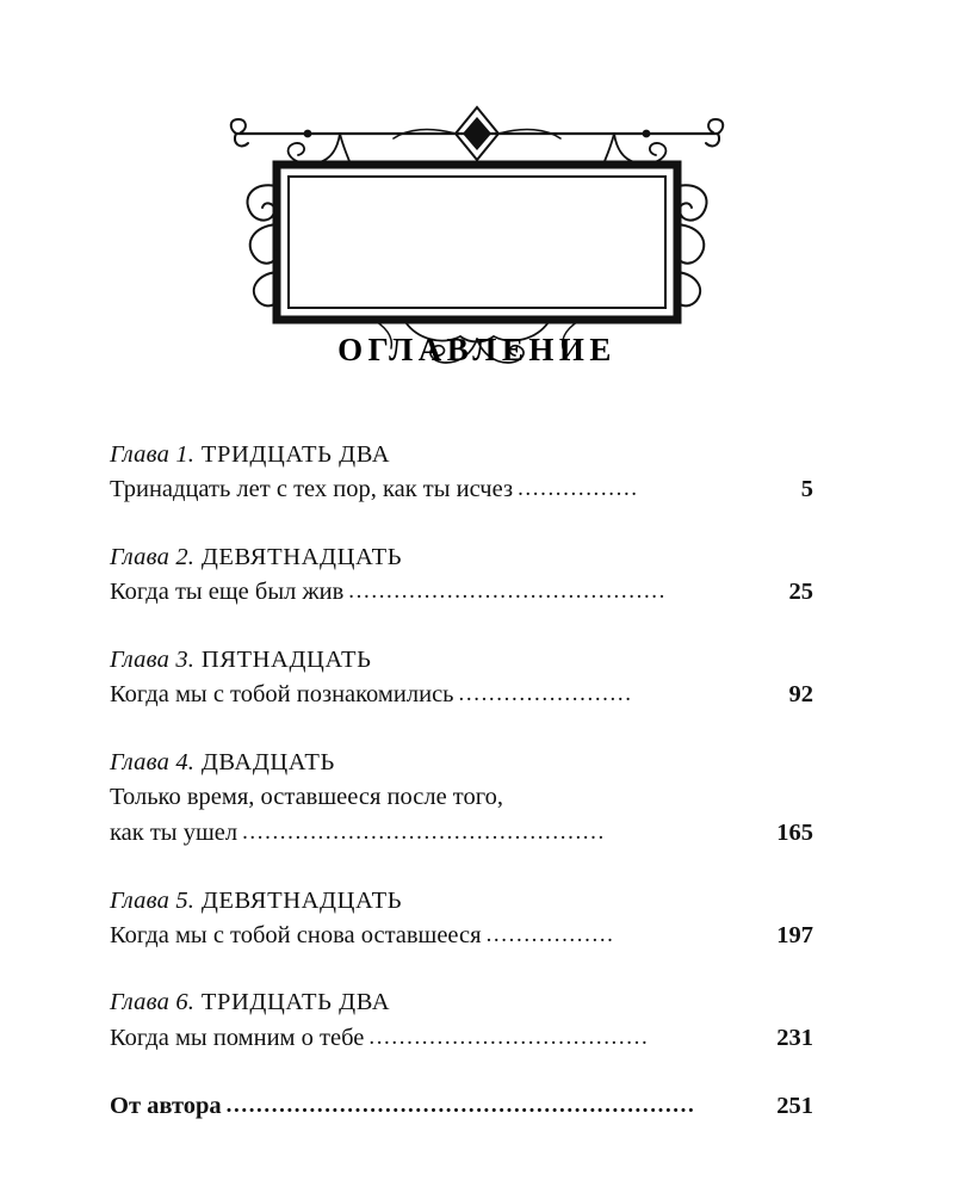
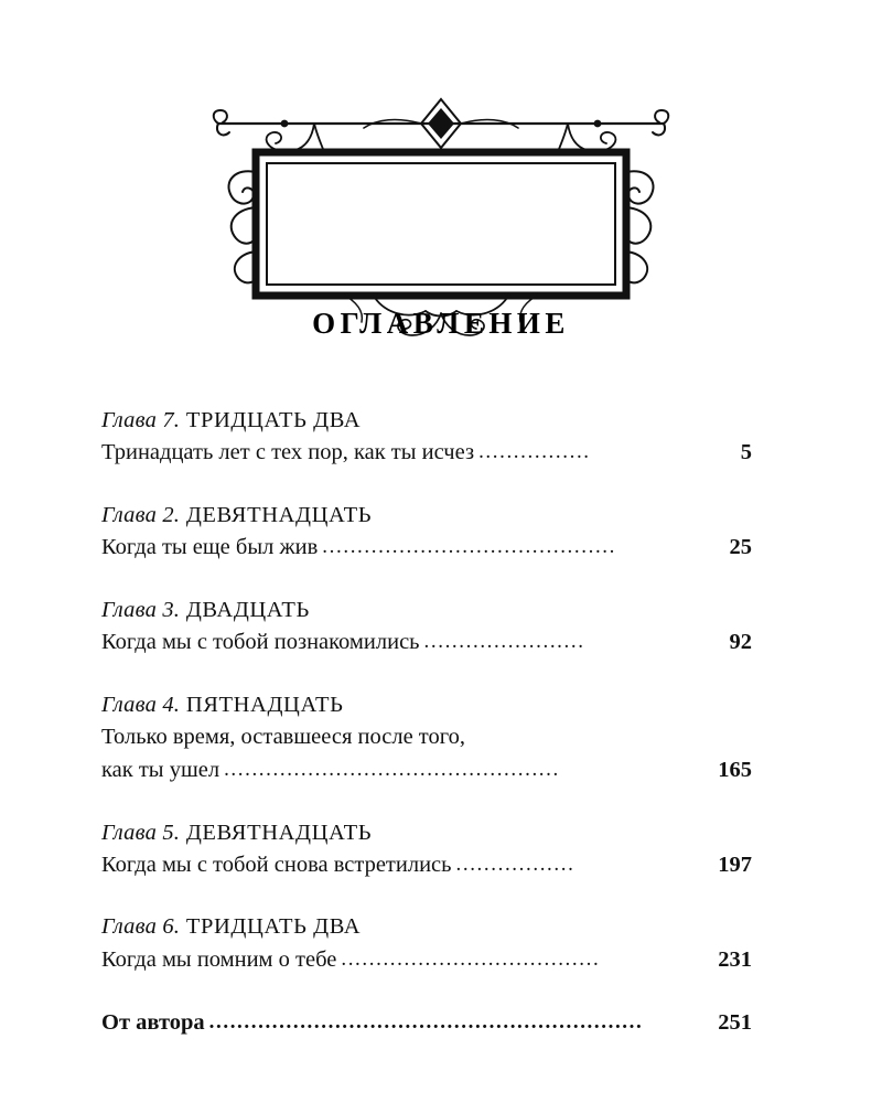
  ОГЛАВЛЕНИЕ
- Глава 1. ТРИДЦАТЬ ДВА
+ Глава 7. ТРИДЦАТЬ ДВА
  Тринадцать лет с тех пор, как ты исчез
  ................
  5
  Глава 2. ДЕВЯТНАДЦАТЬ
  Когда ты еще был жив
  ..........................................
  25
- Глава 3. ПЯТНАДЦАТЬ
+ Глава 3. ДВАДЦАТЬ
  Когда мы с тобой познакомились
  .......................
  92
- Глава 4. ДВАДЦАТЬ
+ Глава 4. ПЯТНАДЦАТЬ
  Только время, оставшееся после того,
  как ты ушел
  ................................................
  165
  Глава 5. ДЕВЯТНАДЦАТЬ
- Когда мы с тобой снова оставшееся
+ Когда мы с тобой снова встретились
  .................
  197
  Глава 6. ТРИДЦАТЬ ДВА
  Когда мы помним о тебе
  .....................................
  231
  От автора
  ..............................................................
  251
